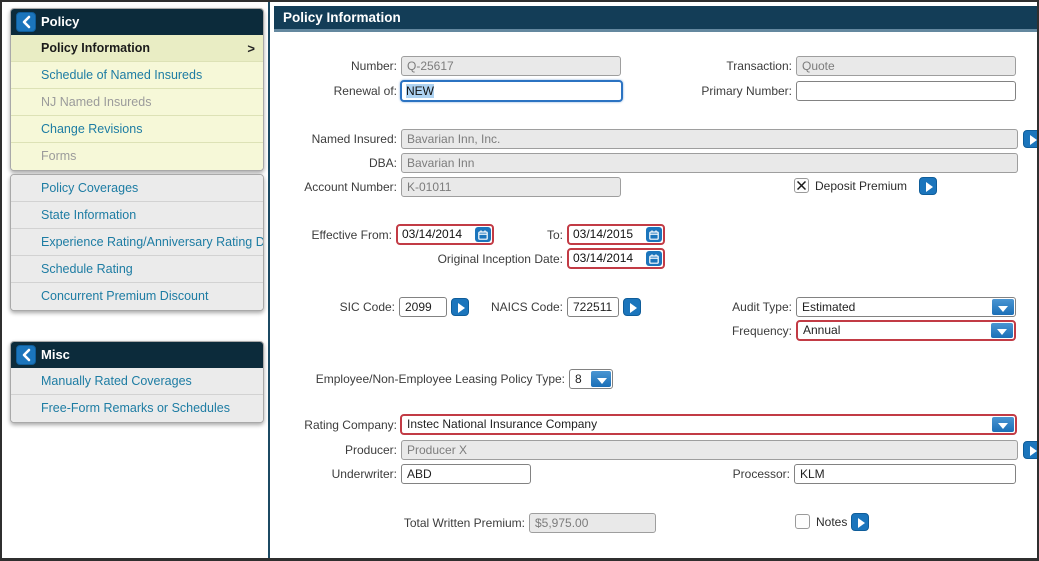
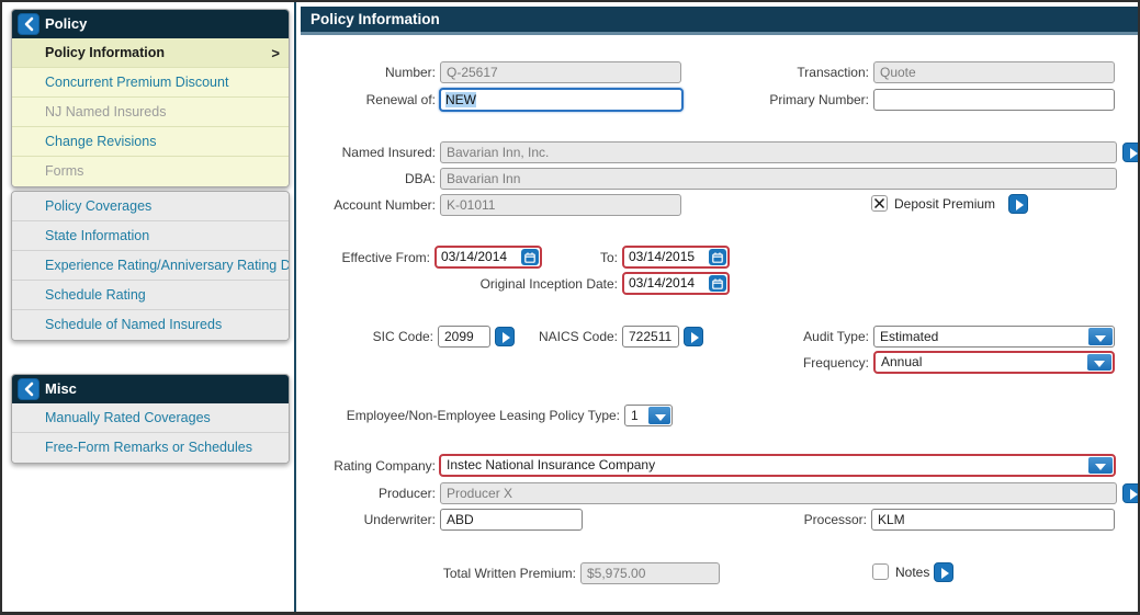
  Policy
  Policy Information
  >
- Schedule of Named Insureds
+ Concurrent Premium Discount
  NJ Named Insureds
  Change Revisions
  Forms
  Policy Coverages
  State Information
  Experience Rating/Anniversary Rating D
  Schedule Rating
- Concurrent Premium Discount
+ Schedule of Named Insureds
  Misc
  Manually Rated Coverages
  Free-Form Remarks or Schedules
  Policy Information
  Number:
  Q-25617
  Transaction:
  Quote
  Renewal of:
  NEW
  Primary Number:
  Named Insured:
  Bavarian Inn, Inc.
  DBA:
  Bavarian Inn
  Account Number:
  K-01011
  Deposit Premium
  Effective From:
  03/14/2014
  To:
  03/14/2015
  Original Inception Date:
  03/14/2014
  SIC Code:
  2099
  NAICS Code:
  722511
  Audit Type:
  Estimated
  Frequency:
  Annual
  Employee/Non-Employee Leasing Policy Type:
- 8
+ 1
  Rating Company:
  Instec National Insurance Company
  Producer:
  Producer X
  Underwriter:
  ABD
  Processor:
  KLM
  Total Written Premium:
  $5,975.00
  Notes
